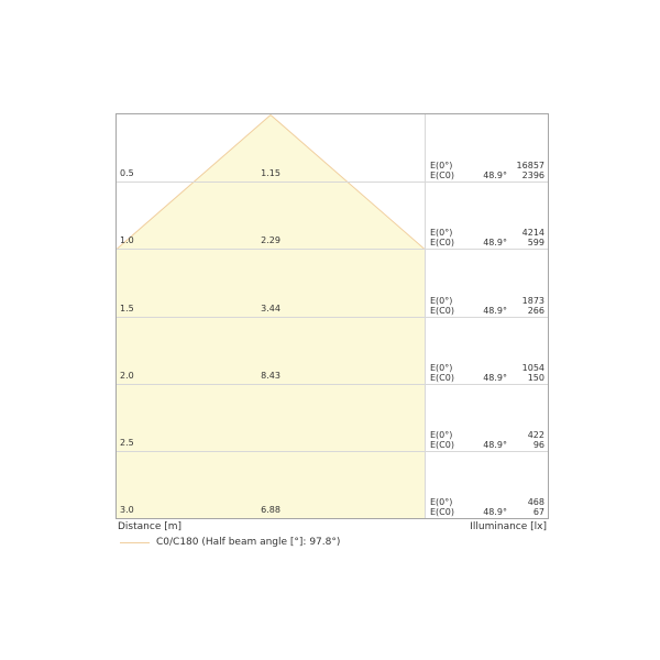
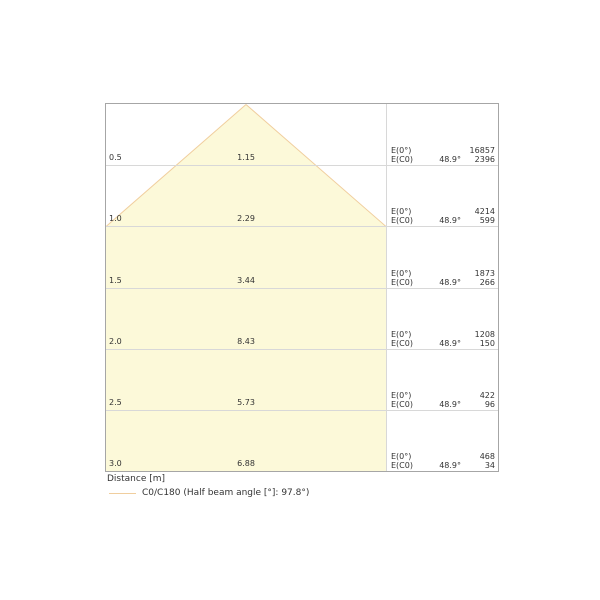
  0.5
  1.15
  E(0°)
  16857
  E(C0)
  48.9°
  2396
  1.0
  2.29
  E(0°)
  4214
  E(C0)
  48.9°
  599
  1.5
  3.44
  E(0°)
  1873
  E(C0)
  48.9°
  266
  2.0
  8.43
  E(0°)
- 1054
+ 1208
  E(C0)
  48.9°
  150
  2.5
+ 5.73
  E(0°)
  422
  E(C0)
  48.9°
  96
  3.0
  6.88
  E(0°)
  468
  E(C0)
  48.9°
- 67
+ 34
  Distance [m]
- Illuminance [lx]
  C0/C180 (Half beam angle [°]: 97.8°)
